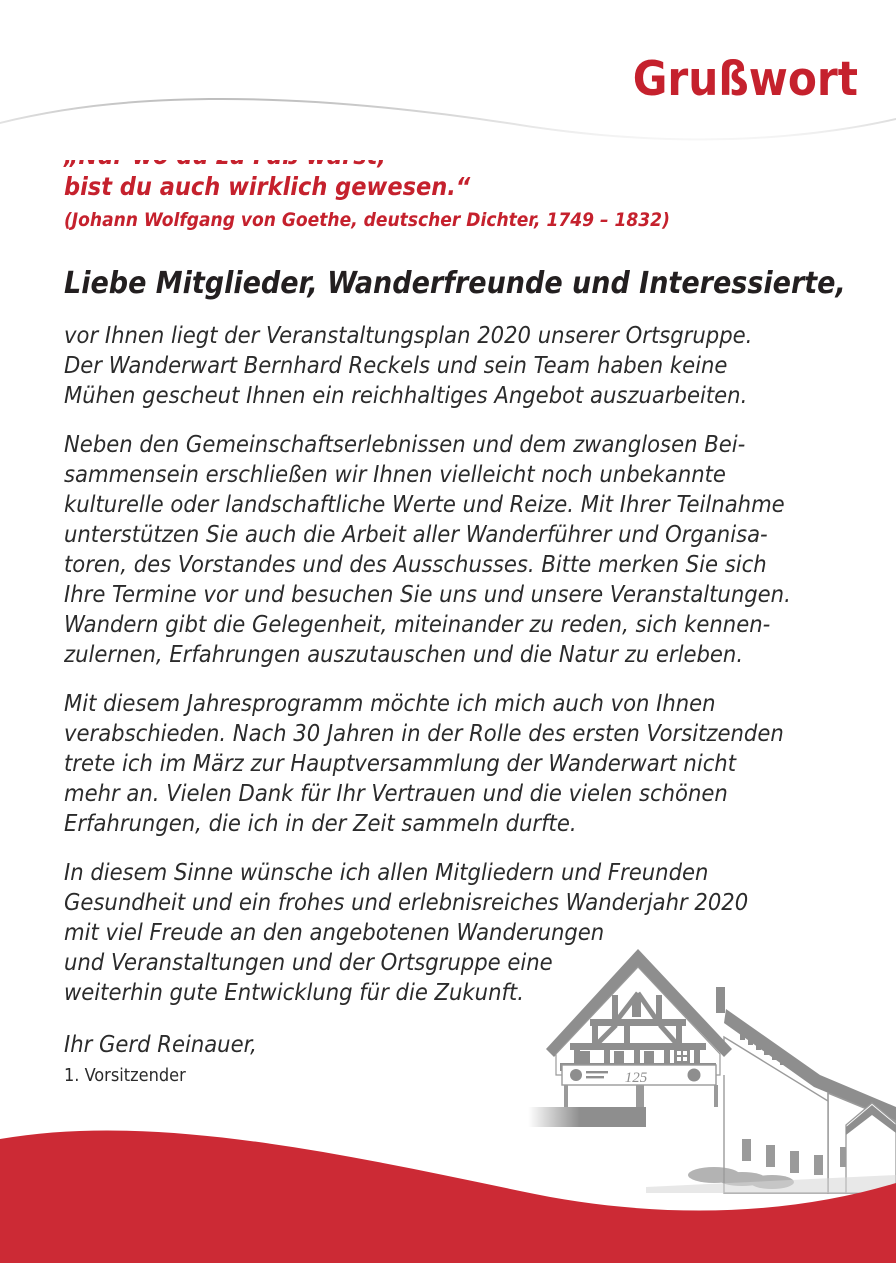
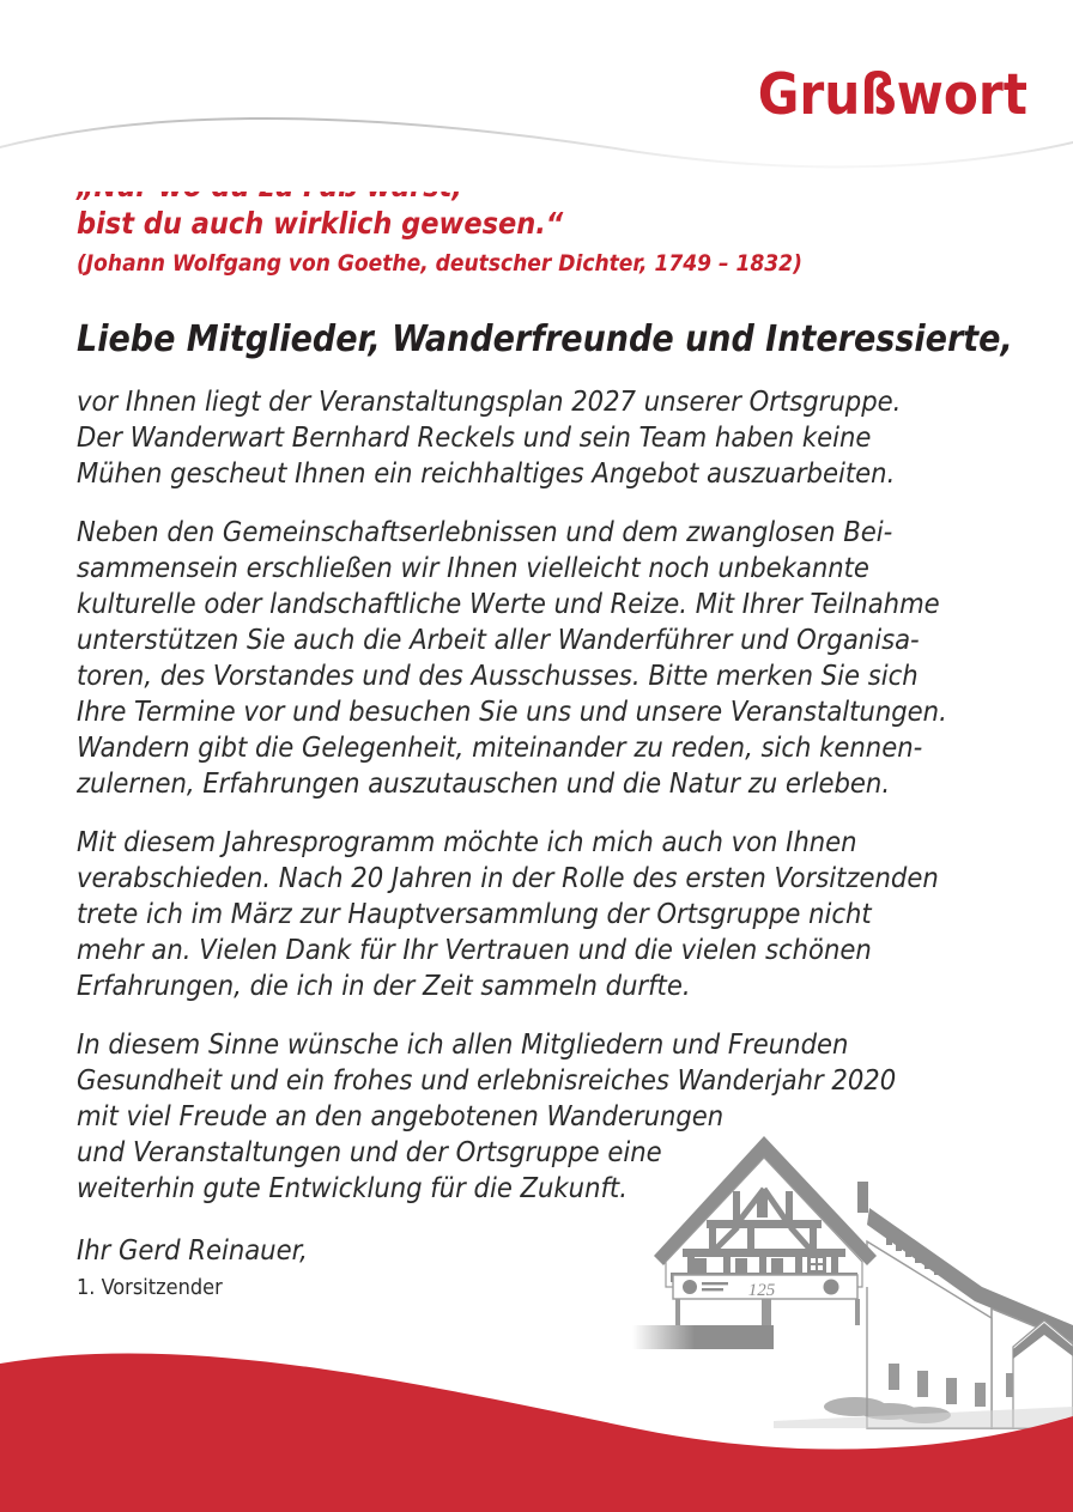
  125
  Grußwort
  bist du auch wirklich gewesen.“
  (Johann Wolfgang von Goethe, deutscher Dichter, 1749 – 1832)
  Liebe Mitglieder, Wanderfreunde und Interessierte,
- vor Ihnen liegt der Veranstaltungsplan 2020 unserer Ortsgruppe.
+ vor Ihnen liegt der Veranstaltungsplan 2027 unserer Ortsgruppe.
  Der Wanderwart Bernhard Reckels und sein Team haben keine
  Mühen gescheut Ihnen ein reichhaltiges Angebot auszuarbeiten.
  Neben den Gemeinschaftserlebnissen und dem zwanglosen Bei-
  sammensein erschließen wir Ihnen vielleicht noch unbekannte
  kulturelle oder landschaftliche Werte und Reize. Mit Ihrer Teilnahme
  unterstützen Sie auch die Arbeit aller Wanderführer und Organisa-
  toren, des Vorstandes und des Ausschusses. Bitte merken Sie sich
  Ihre Termine vor und besuchen Sie uns und unsere Veranstaltungen.
  Wandern gibt die Gelegenheit, miteinander zu reden, sich kennen-
  zulernen, Erfahrungen auszutauschen und die Natur zu erleben.
  Mit diesem Jahresprogramm möchte ich mich auch von Ihnen
- verabschieden. Nach 30 Jahren in der Rolle des ersten Vorsitzenden
+ verabschieden. Nach 20 Jahren in der Rolle des ersten Vorsitzenden
- trete ich im März zur Hauptversammlung der Wanderwart nicht
+ trete ich im März zur Hauptversammlung der Ortsgruppe nicht
  mehr an. Vielen Dank für Ihr Vertrauen und die vielen schönen
  Erfahrungen, die ich in der Zeit sammeln durfte.
  In diesem Sinne wünsche ich allen Mitgliedern und Freunden
  Gesundheit und ein frohes und erlebnisreiches Wanderjahr 2020
  mit viel Freude an den angebotenen Wanderungen
  und Veranstaltungen und der Ortsgruppe eine
  weiterhin gute Entwicklung für die Zukunft.
  Ihr Gerd Reinauer,
  1. Vorsitzender
